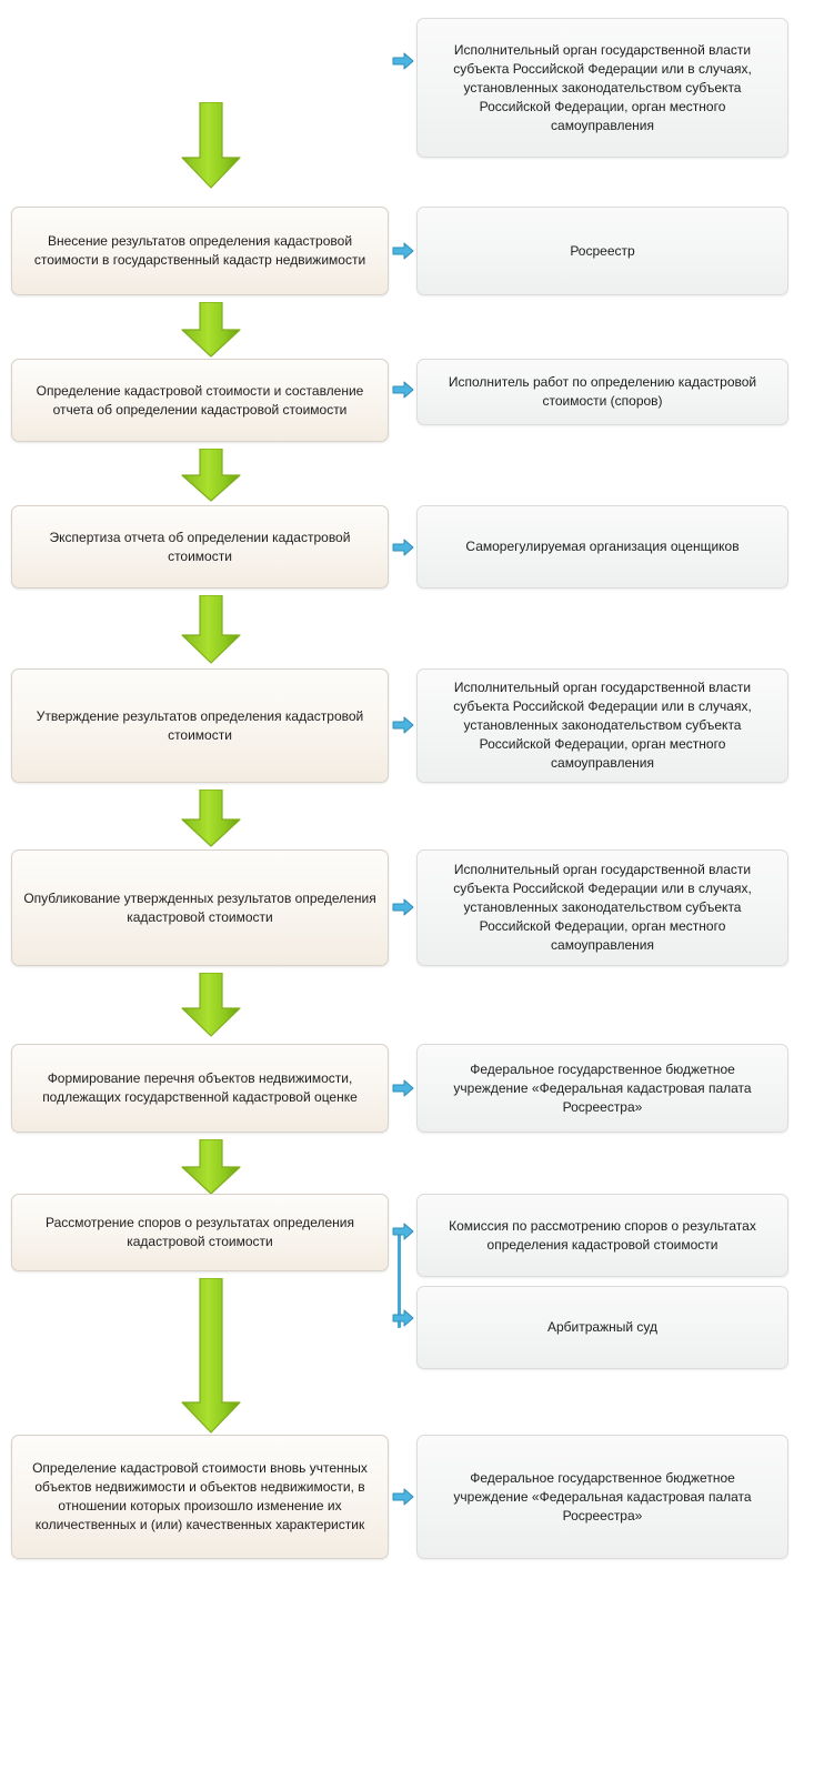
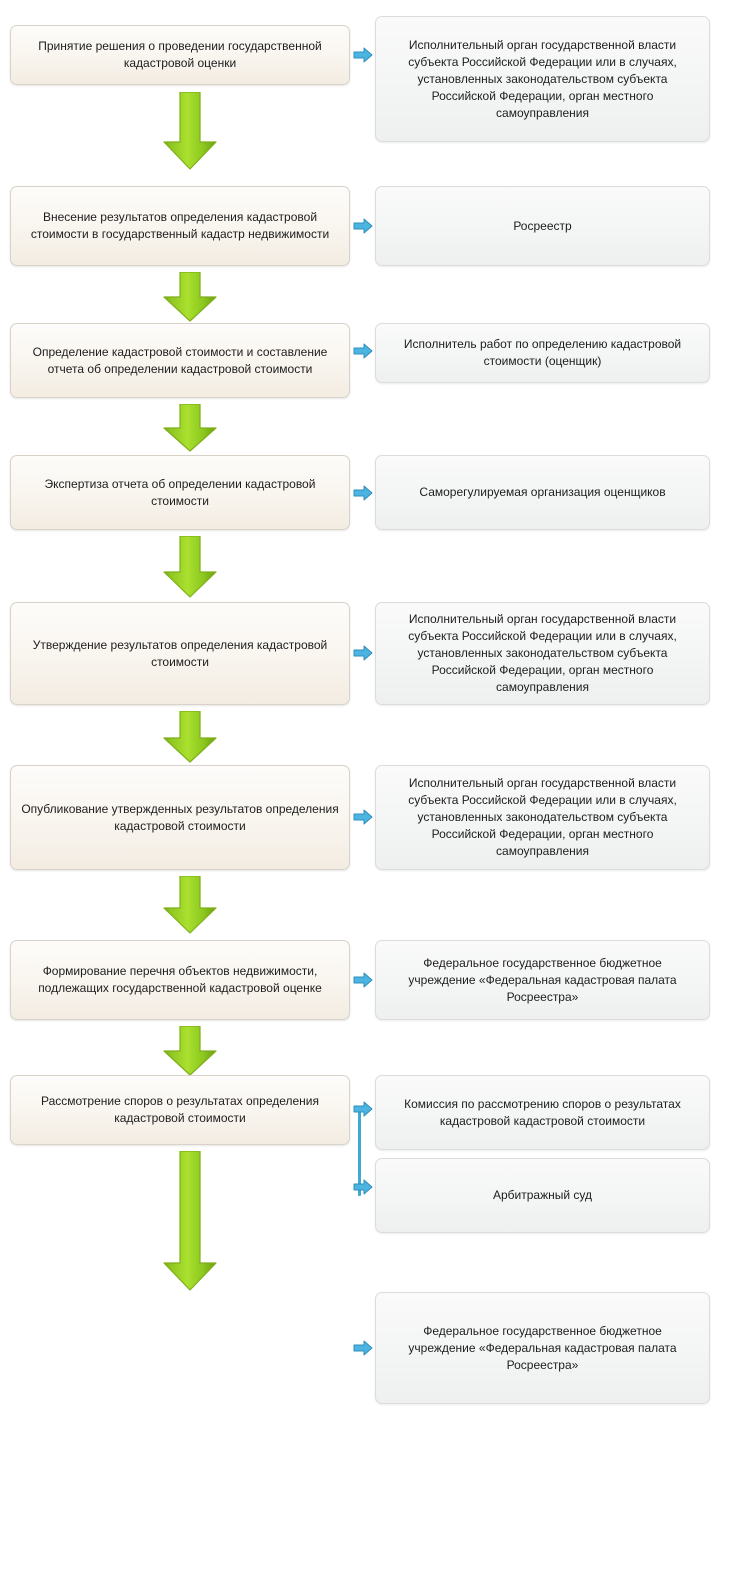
+ Принятие решения о проведении государственной кадастровой оценки
  Исполнительный орган государственной власти субъекта Российской Федерации или в случаях, установленных законодательством субъекта Российской Федерации, орган местного самоуправления
  Внесение результатов определения кадастровой стоимости в государственный кадастр недвижимости
  Росреестр
  Определение кадастровой стоимости и составление отчета об определении кадастровой стоимости
- Исполнитель работ по определению кадастровой стоимости (споров)
+ Исполнитель работ по определению кадастровой стоимости (оценщик)
  Экспертиза отчета об определении кадастровой стоимости
  Саморегулируемая организация оценщиков
  Утверждение результатов определения кадастровой стоимости
  Исполнительный орган государственной власти субъекта Российской Федерации или в случаях, установленных законодательством субъекта Российской Федерации, орган местного самоуправления
  Опубликование утвержденных результатов определения кадастровой стоимости
  Исполнительный орган государственной власти субъекта Российской Федерации или в случаях, установленных законодательством субъекта Российской Федерации, орган местного самоуправления
  Формирование перечня объектов недвижимости, подлежащих государственной кадастровой оценке
  Федеральное государственное бюджетное учреждение «Федеральная кадастровая палата Росреестра»
  Рассмотрение споров о результатах определения кадастровой стоимости
- Комиссия по рассмотрению споров о результатах определения кадастровой стоимости
+ Комиссия по рассмотрению споров о результатах кадастровой кадастровой стоимости
  Арбитражный суд
- Определение кадастровой стоимости вновь учтенных объектов недвижимости и объектов недвижимости, в отношении которых произошло изменение их количественных и (или) качественных характеристик
  Федеральное государственное бюджетное учреждение «Федеральная кадастровая палата Росреестра»
